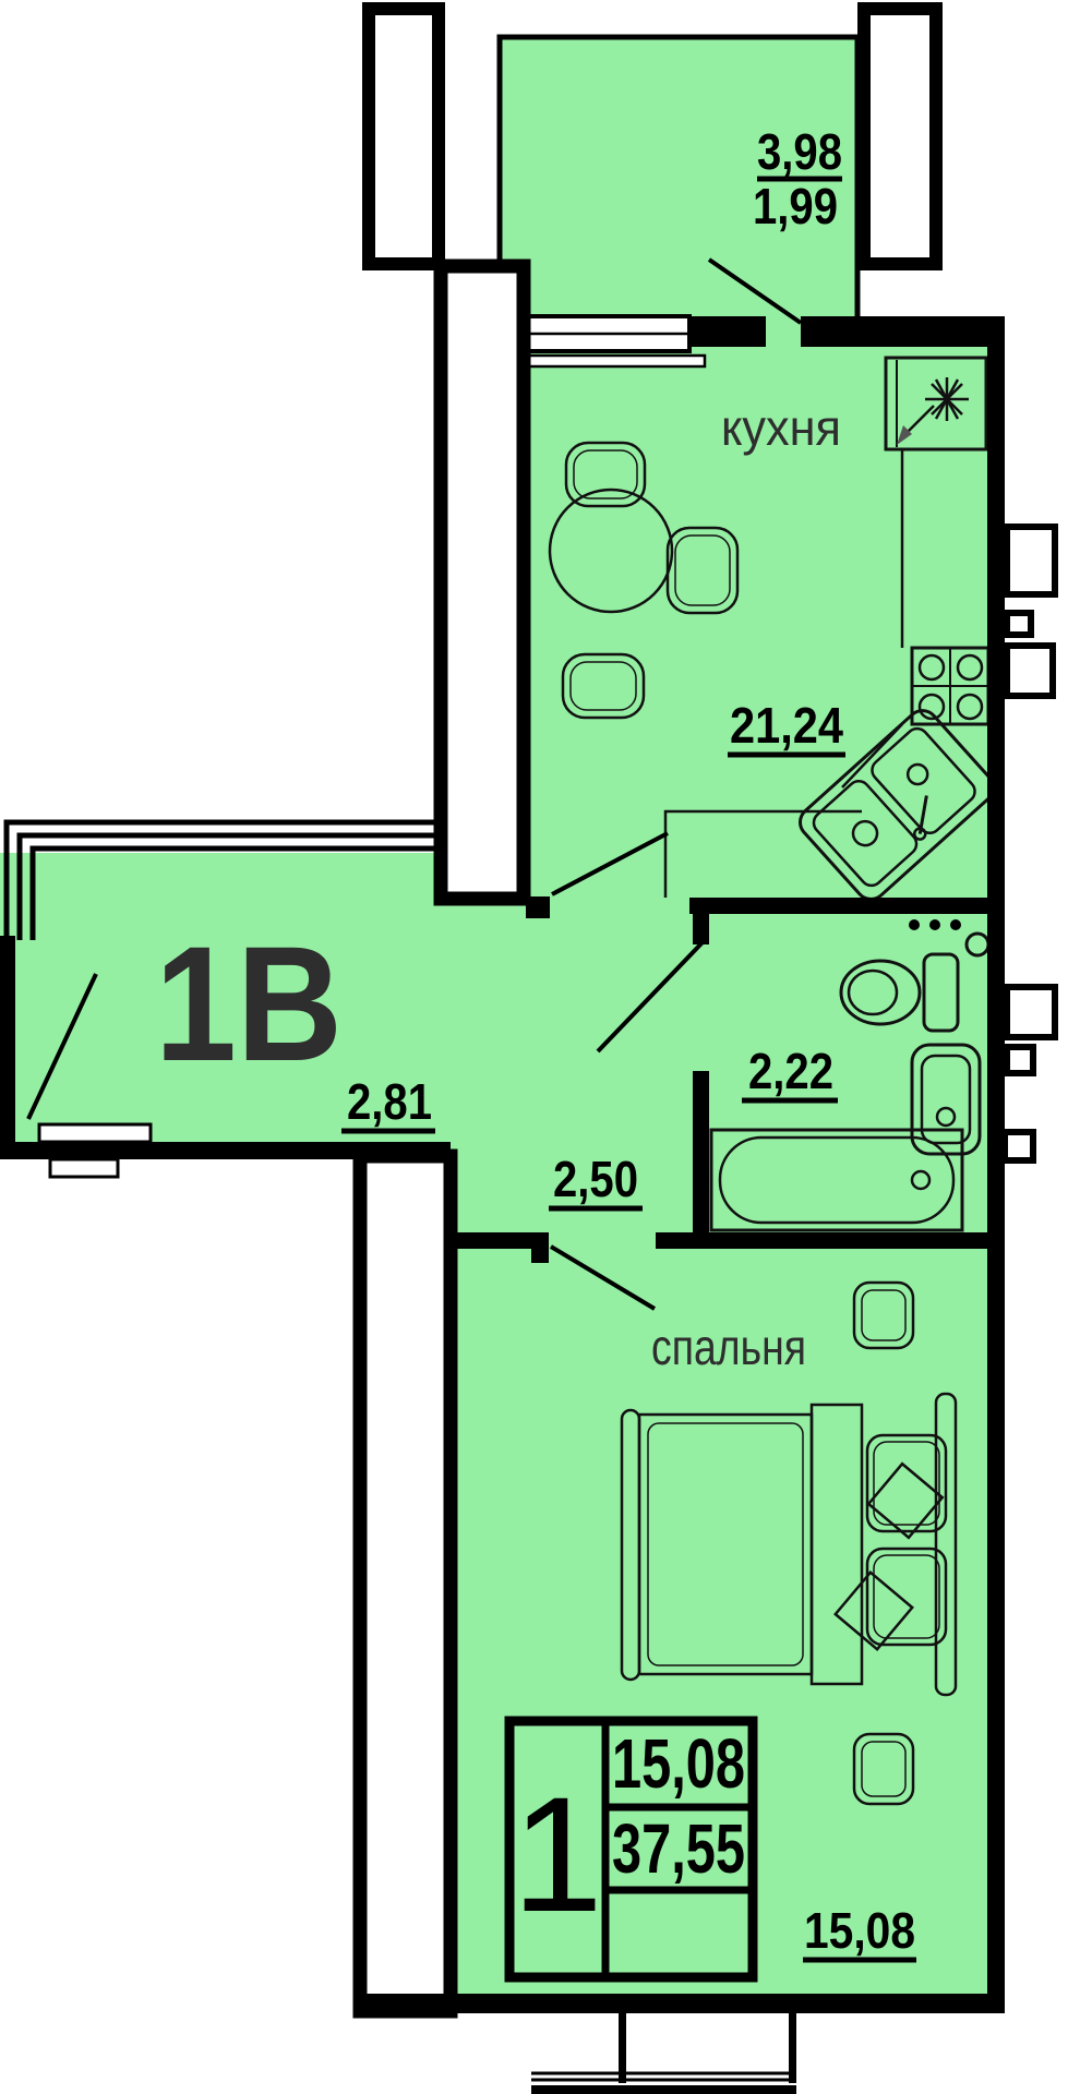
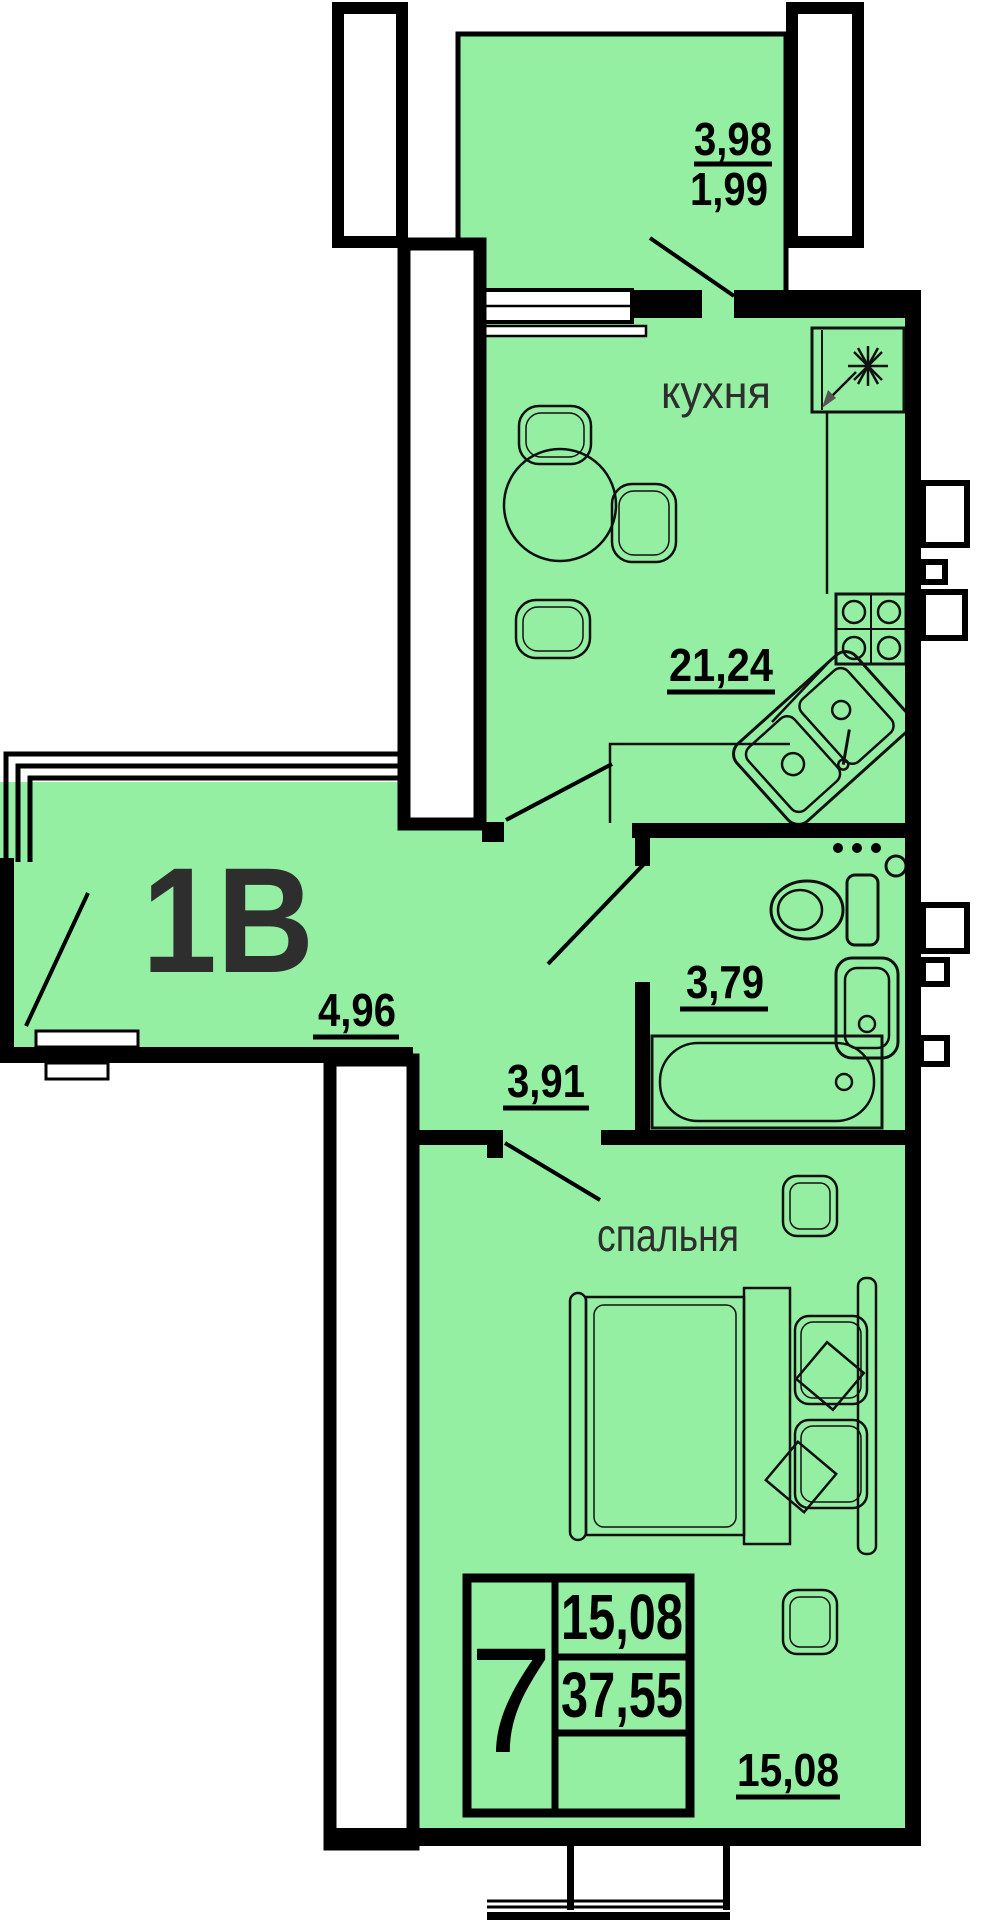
- 1
+ 7
  15,08
  37,55
  3,98
  1,99
  кухня
  21,24
  1В
- 2,81
+ 4,96
- 2,50
+ 3,91
- 2,22
+ 3,79
  спальня
  15,08
